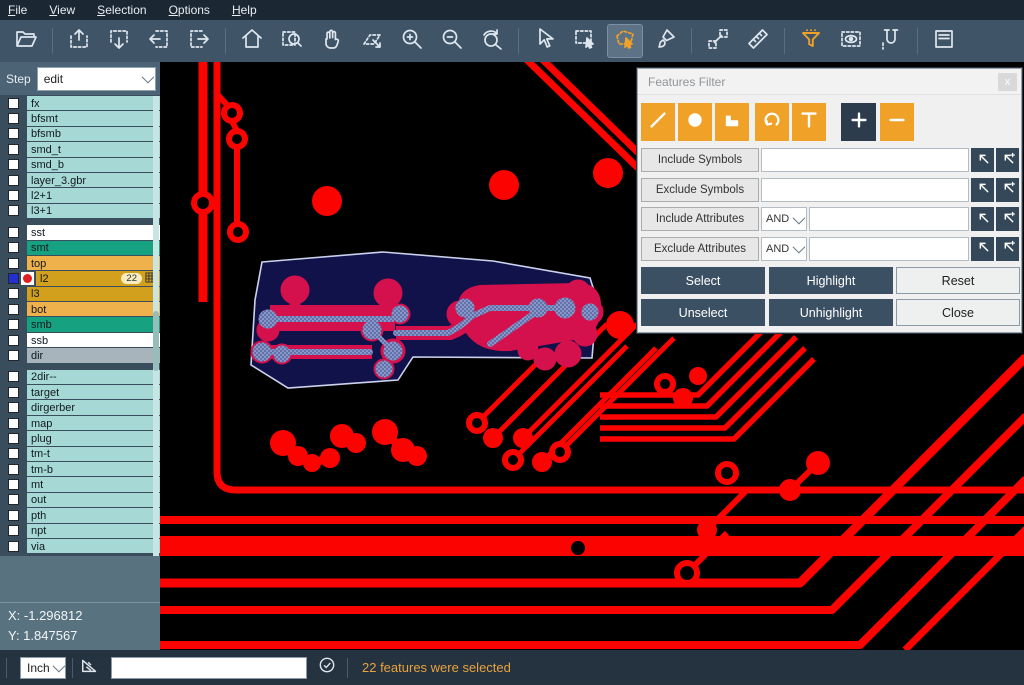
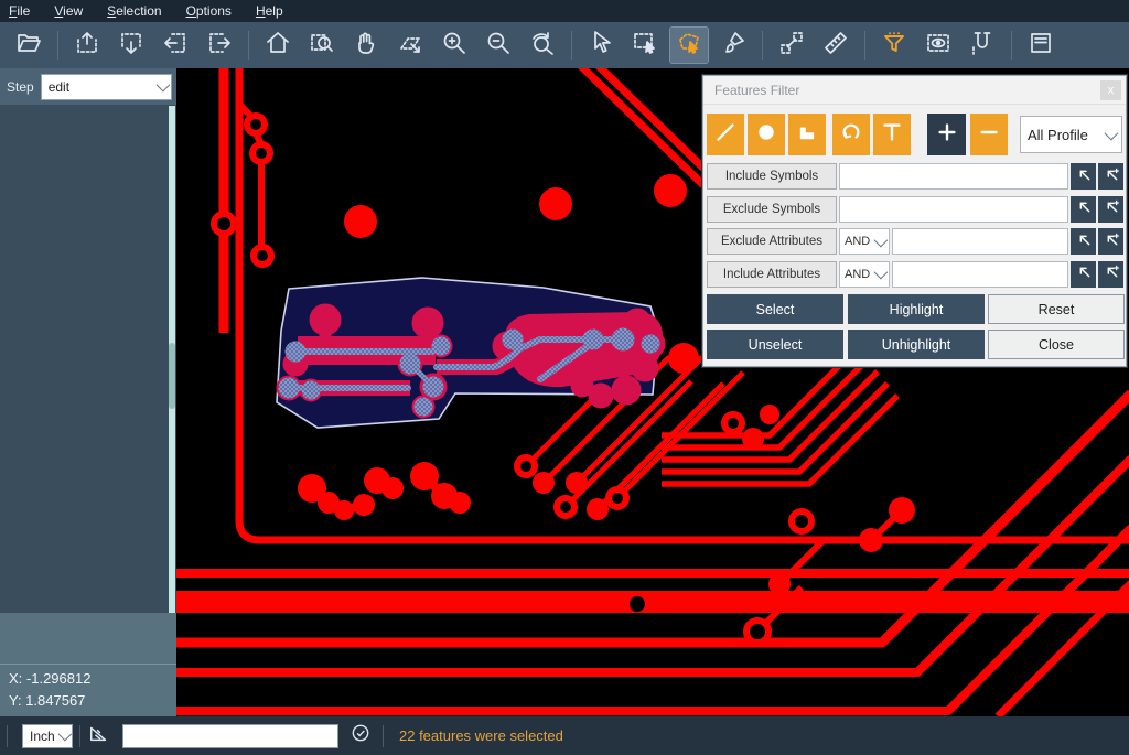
  File
  View
  Selection
  Options
  Help
  Step
  edit
- fx
- bfsmt
- bfsmb
- smd_t
- smd_b
- layer_3.gbr
- l2+1
- l3+1
- sst
- smt
- top
- l2
- 22
- l3
- bot
- smb
- ssb
- dir
- 2dir--
- target
- dirgerber
- map
- plug
- tm-t
- tm-b
- mt
- out
- pth
- npt
- via
  X: -1.296812
  Y: 1.847567
  Features Filter
  x
+ All Profile
  Include Symbols
  Exclude Symbols
- Include Attributes
+ Exclude Attributes
  AND
- Exclude Attributes
+ Include Attributes
  AND
  Select
  Highlight
  Reset
  Unselect
  Unhighlight
  Close
  Inch
  22 features were selected
